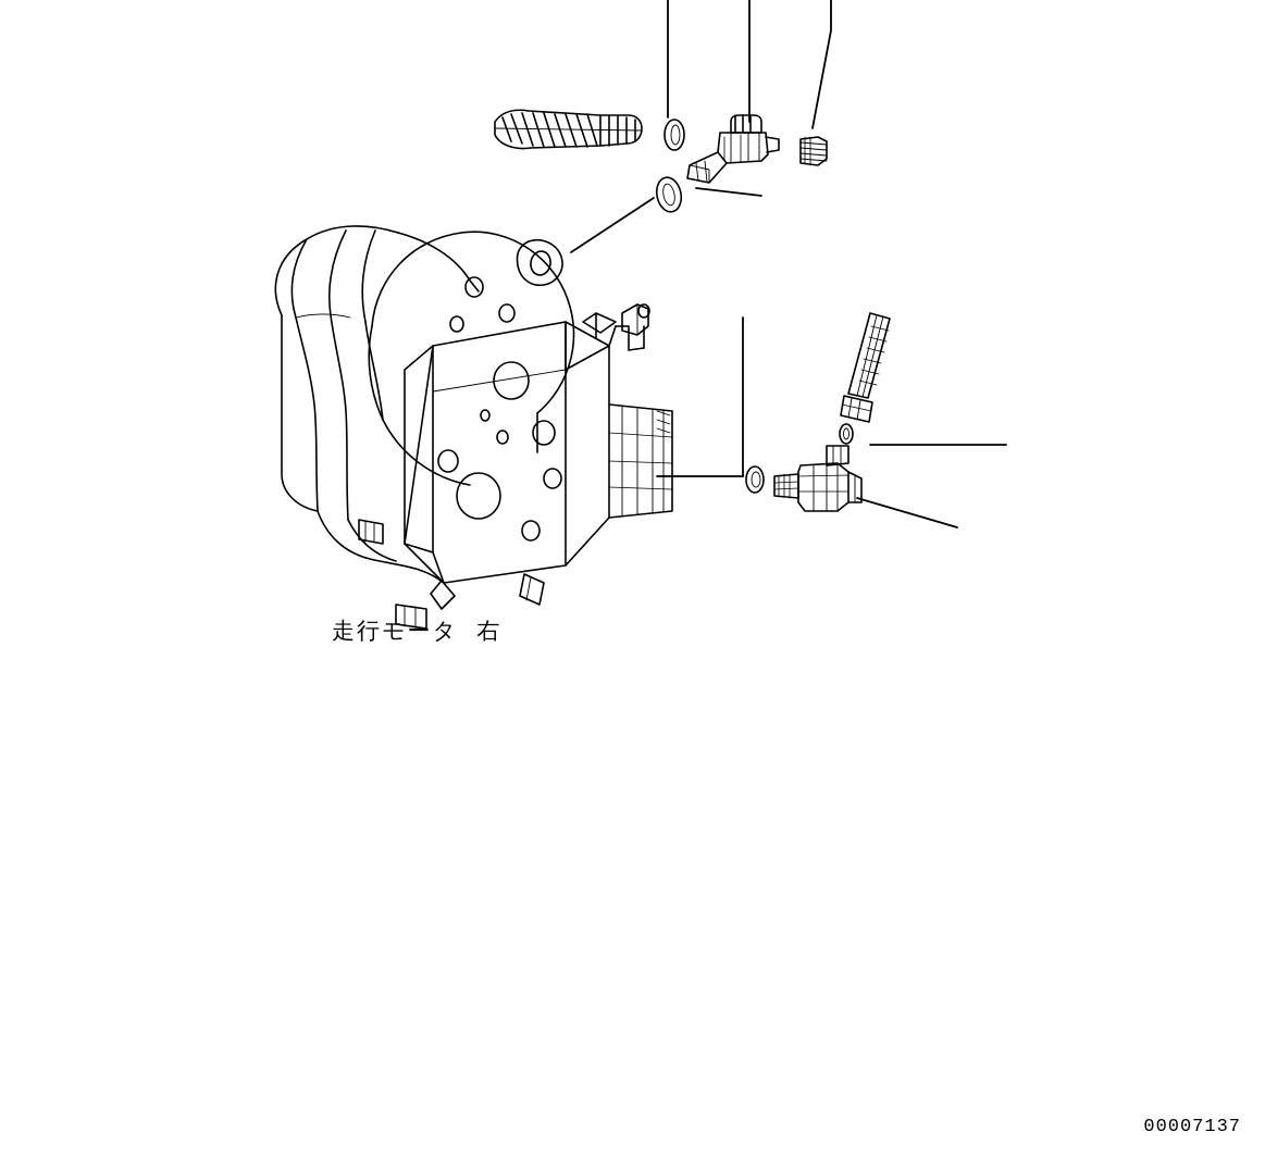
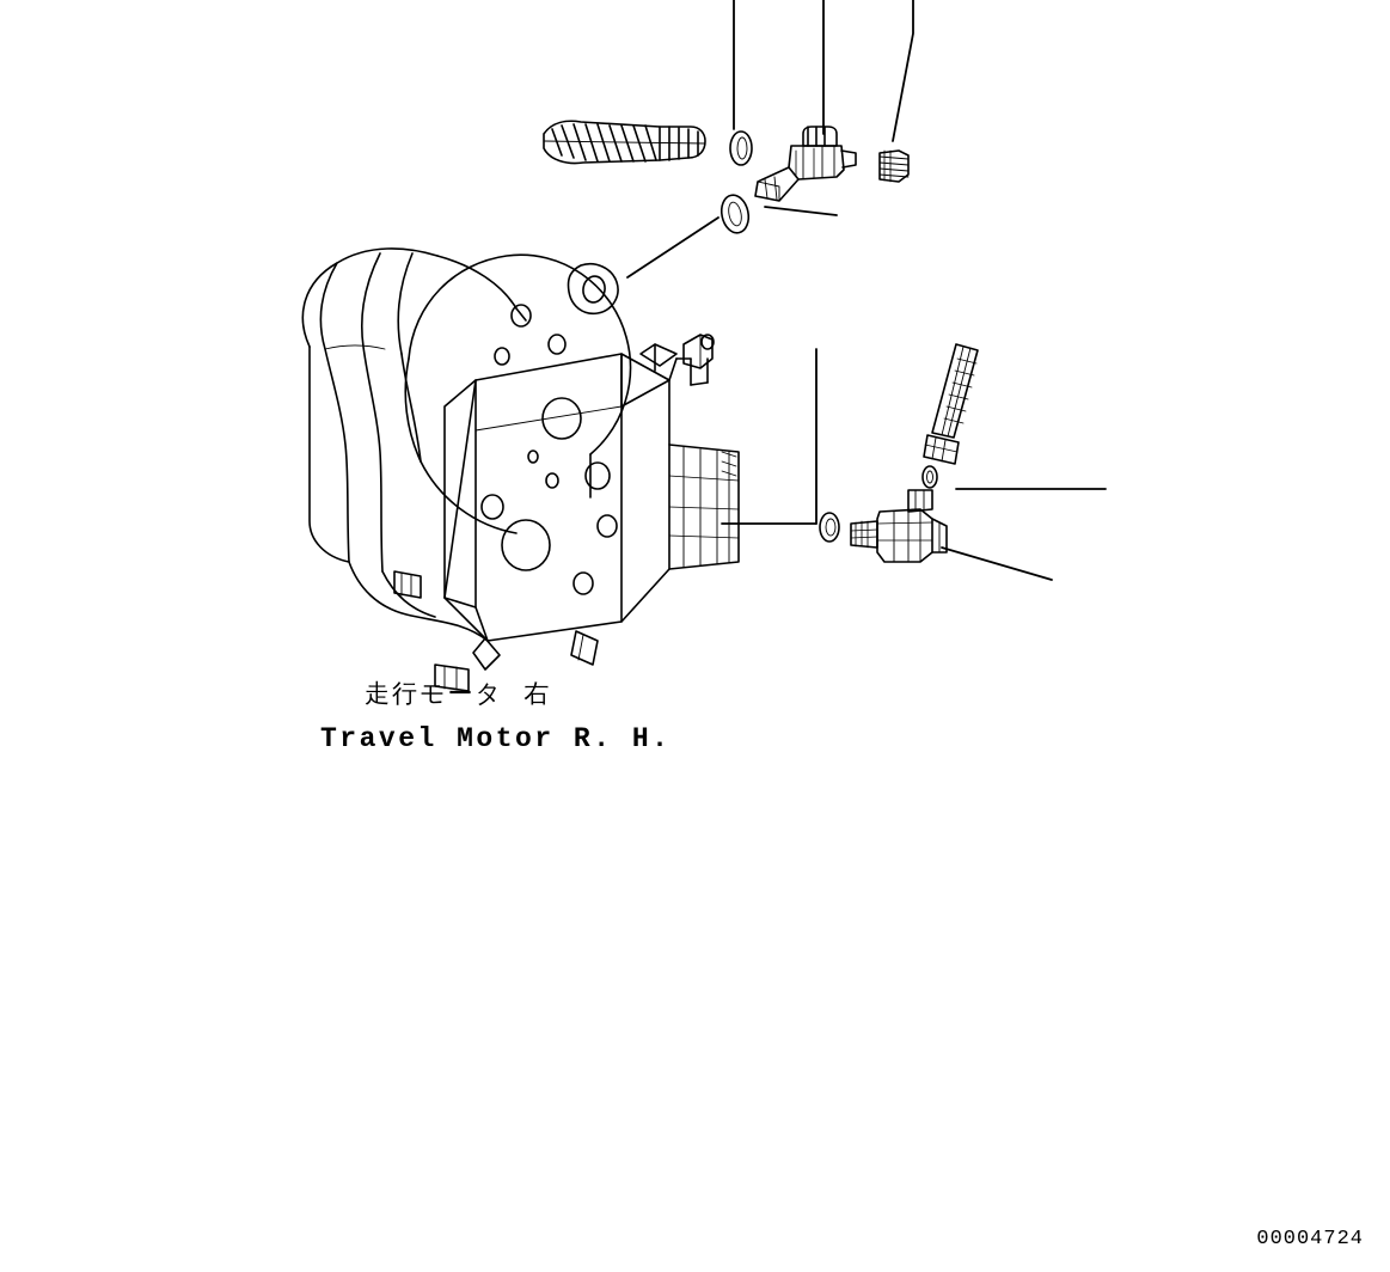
  走行モータ 右
+ Travel Motor R. H.
- 00007137
+ 00004724
